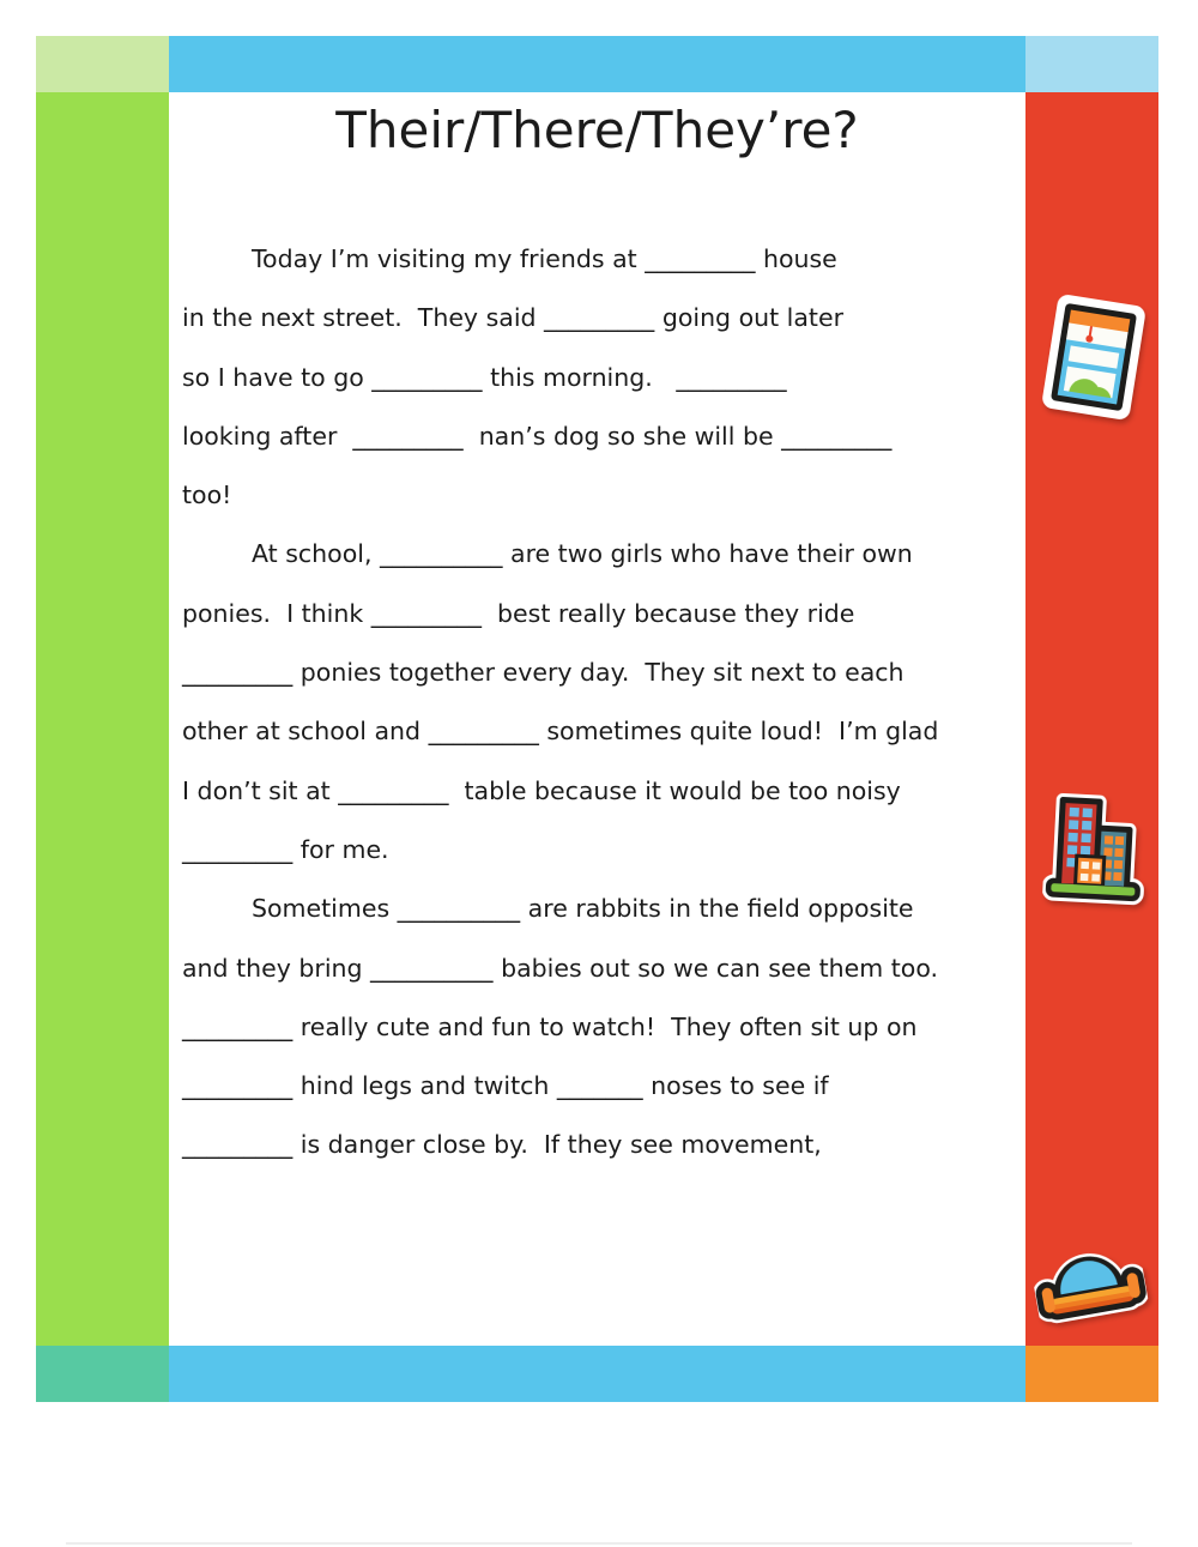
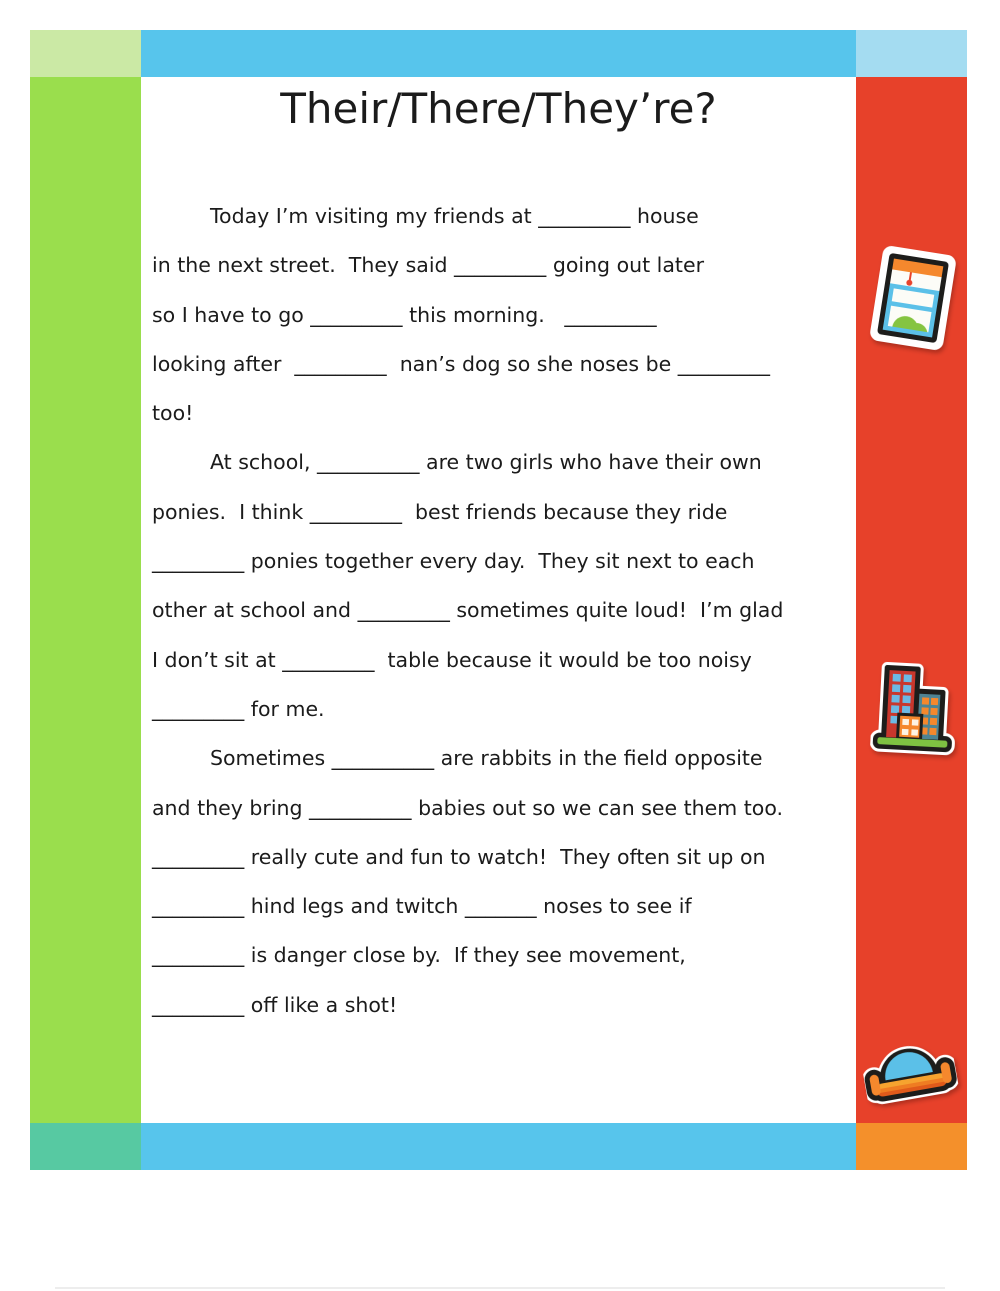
  Their/There/They’re?
  Today I’m visiting my friends at _________ house
  in the next street. They said _________ going out later
  so I have to go _________ this morning. _________
- looking after _________ nan’s dog so she will be _________
+ looking after _________ nan’s dog so she noses be _________
  too!
  At school, __________ are two girls who have their own
- ponies. I think _________ best really because they ride
+ ponies. I think _________ best friends because they ride
  _________ ponies together every day. They sit next to each
  other at school and _________ sometimes quite loud! I’m glad
  I don’t sit at _________ table because it would be too noisy
  _________ for me.
  Sometimes __________ are rabbits in the field opposite
  and they bring __________ babies out so we can see them too.
  _________ really cute and fun to watch! They often sit up on
  _________ hind legs and twitch _______ noses to see if
  _________ is danger close by. If they see movement,
+ _________ off like a shot!
